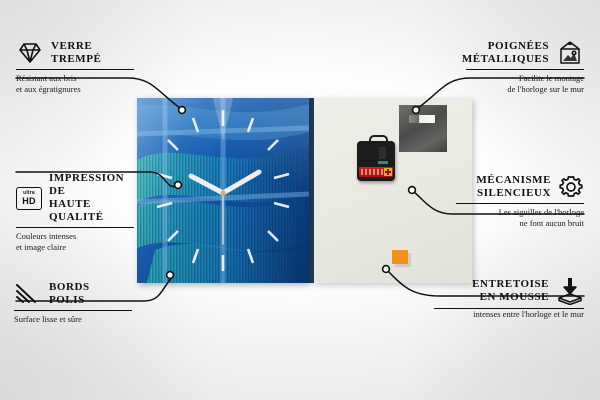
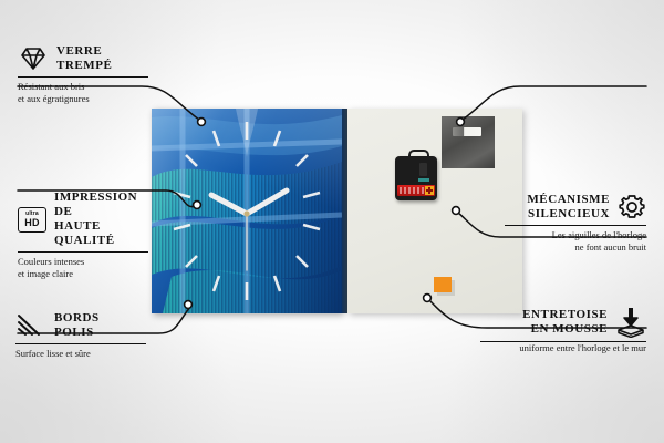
  VERRE
  TREMPÉ
  Résistant aux bris
  et aux égratignures
  HD
  IMPRESSION DE
  HAUTE QUALITÉ
  Couleurs intenses
  et image claire
  BORDS
  POLIS
  Surface lisse et sûre
- POIGNÉES
- MÉTALLIQUES
- Facilite le montage
- de l'horloge sur le mur
  MÉCANISME
  SILENCIEUX
  Les aiguilles de l'horloge
  ne font aucun bruit
  ENTRETOISE
  EN MOUSSE
- intenses entre l'horloge et le mur
+ uniforme entre l'horloge et le mur
